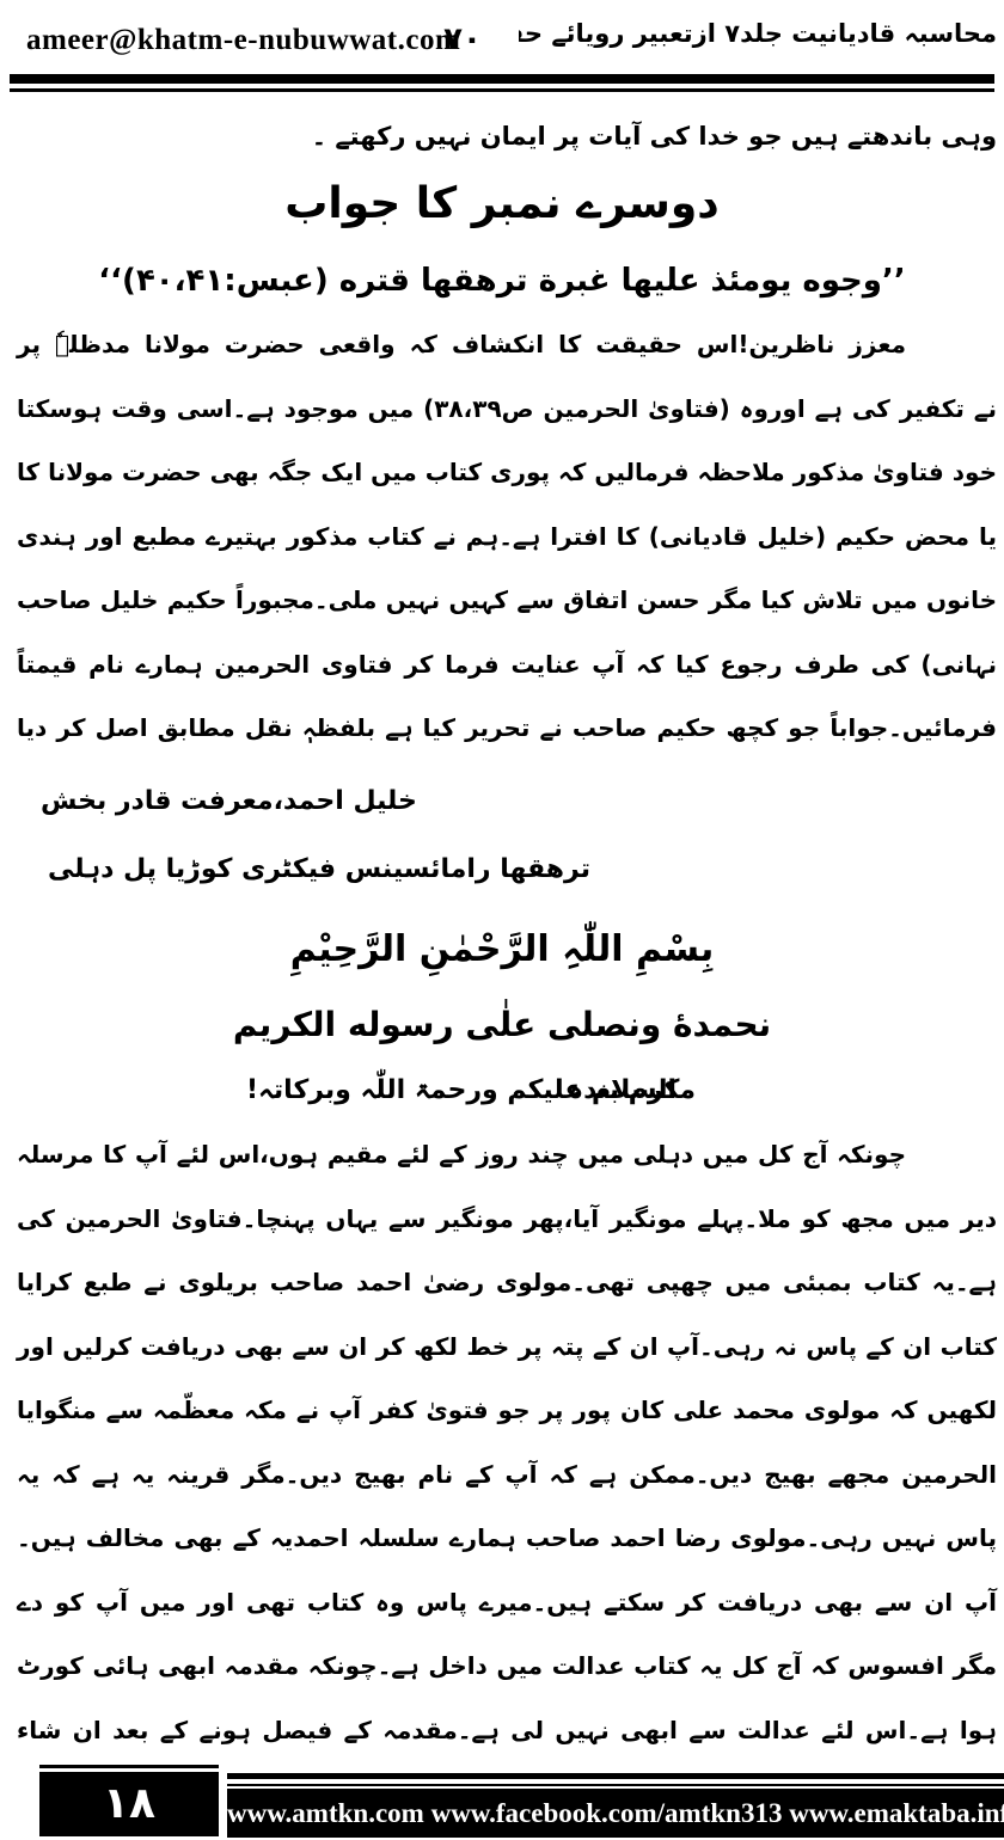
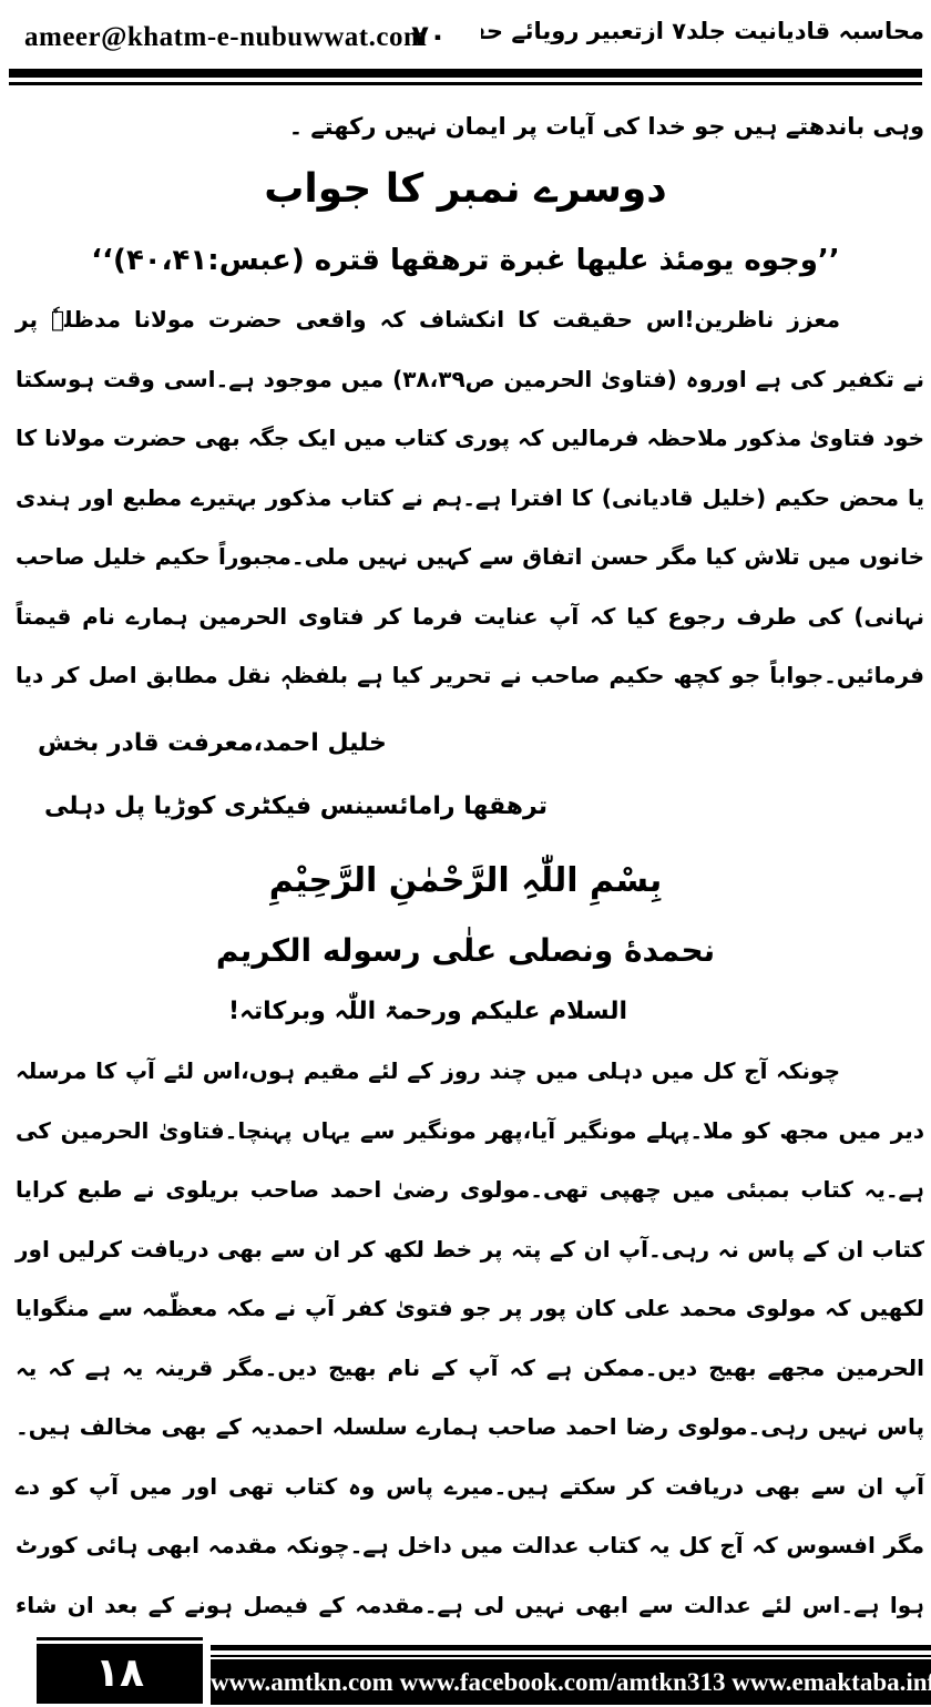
  ameer@khatm-e-nubuwwat.com
  ۷۰
  وہی باندھتے ہیں جو خدا کی آیات پر ایمان نہیں رکھتے ۔
  دوسرے نمبر کا جواب
  ’’وجوه یومئذ علیها غبرة ترهقها قتره (عبس:۴۰،۴۱)‘‘
  معزز ناظرین!اس حقیقت کا انکشاف کہ واقعی حضرت مولانا مدظلہٗ پر
  نے تکفیر کی ہے اوروہ (فتاویٰ الحرمین ص۳۸،۳۹) میں موجود ہے۔اسی وقت ہوسکتا
  خود فتاویٰ مذکور ملاحظہ فرمالیں کہ پوری کتاب میں ایک جگہ بھی حضرت مولانا کا
  یا محض حکیم (خلیل قادیانی) کا افترا ہے۔ہم نے کتاب مذکور بہتیرے مطبع اور ہندی
  خانوں میں تلاش کیا مگر حسن اتفاق سے کہیں نہیں ملی۔مجبوراً حکیم خلیل صاحب
  نہانی) کی طرف رجوع کیا کہ آپ عنایت فرما کر فتاوی الحرمین ہمارے نام قیمتاً
  فرمائیں۔جواباً جو کچھ حکیم صاحب نے تحریر کیا ہے بلفظہٖ نقل مطابق اصل کر دیا
  خلیل احمد،معرفت قادر بخش
  ترهقها رامائسینس فیکٹری کوڑیا پل دہلی
  بِسْمِ اللّٰہِ الرَّحْمٰنِ الرَّحِیْمِ
  نحمدهٔ ونصلی علٰی رسوله الکریم
- مکرم بندہ
  السلام علیکم ورحمۃ اللّٰہ وبرکاتہ!
  چونکہ آج کل میں دہلی میں چند روز کے لئے مقیم ہوں،اس لئے آپ کا مرسلہ
  دیر میں مجھ کو ملا۔پہلے مونگیر آیا،پھر مونگیر سے یہاں پہنچا۔فتاویٰ الحرمین کی
  ہے۔یہ کتاب بمبئی میں چھپی تھی۔مولوی رضیٰ احمد صاحب بریلوی نے طبع کرایا
  کتاب ان کے پاس نہ رہی۔آپ ان کے پتہ پر خط لکھ کر ان سے بھی دریافت کرلیں اور
  لکھیں کہ مولوی محمد علی کان پور پر جو فتویٰ کفر آپ نے مکہ معظّمہ سے منگوایا
  الحرمین مجھے بھیج دیں۔ممکن ہے کہ آپ کے نام بھیج دیں۔مگر قرینہ یہ ہے کہ یہ
  پاس نہیں رہی۔مولوی رضا احمد صاحب ہمارے سلسلہ احمدیہ کے بھی مخالف ہیں۔
  آپ ان سے بھی دریافت کر سکتے ہیں۔میرے پاس وہ کتاب تھی اور میں آپ کو دے
  مگر افسوس کہ آج کل یہ کتاب عدالت میں داخل ہے۔چونکہ مقدمہ ابھی ہائی کورٹ
  ہوا ہے۔اس لئے عدالت سے ابھی نہیں لی ہے۔مقدمہ کے فیصل ہونے کے بعد ان شاء
  ۱۸
  www.amtkn.com www.facebook.com/amtkn313 www.emaktaba.in
